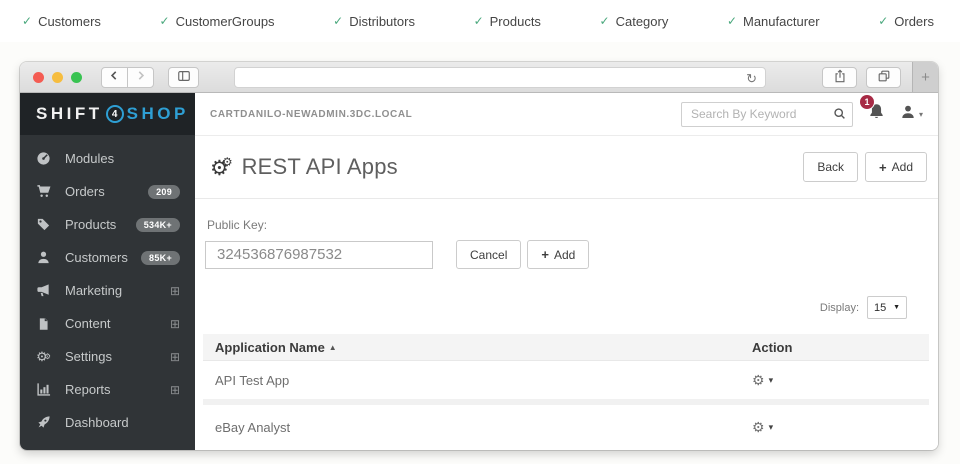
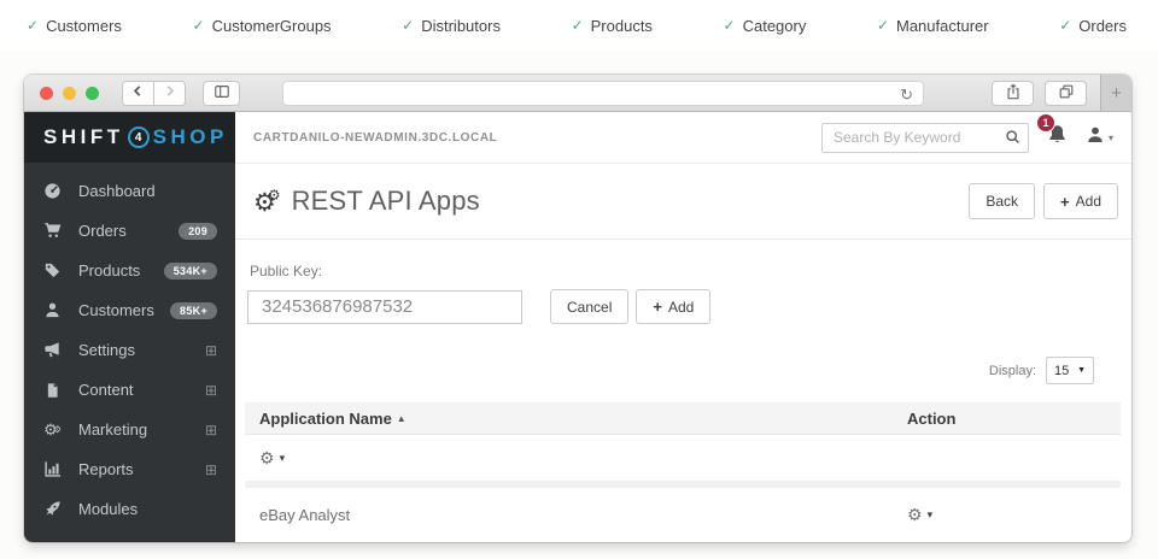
  ✓
  Customers
  ✓
  CustomerGroups
  ✓
  Distributors
  ✓
  Products
  ✓
  Category
  ✓
  Manufacturer
  ✓
  Orders
  ↻
  +
  SHIFT
  4
  SHOP
- Modules
+ Dashboard
  Orders
  209
  Products
  534K+
  Customers
  85K+
- Marketing
+ Settings
  ⊞
  Content
  ⊞
  ⚙
  ⚙
- Settings
+ Marketing
  ⊞
  Reports
  ⊞
- Dashboard
+ Modules
  CARTDANILO-NEWADMIN.3DC.LOCAL
  Search By Keyword
  1
  ▾
  ⚙⚙
  REST API Apps
  Back
  +
  Add
  Public Key:
  324536876987532
  Cancel
  +
  Add
  Display:
  15
  Application Name
  ▲
  Action
- API Test App
  ⚙
  ▾
  eBay Analyst
  ⚙
  ▾
